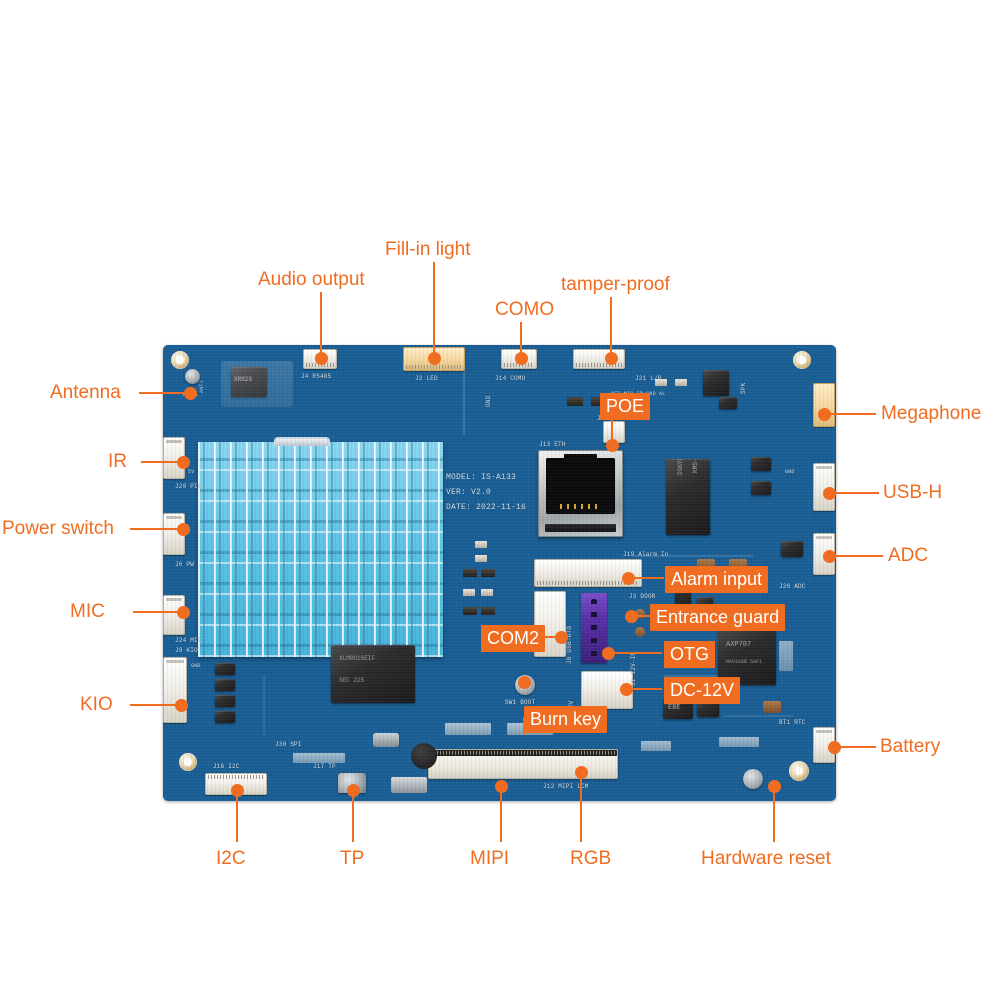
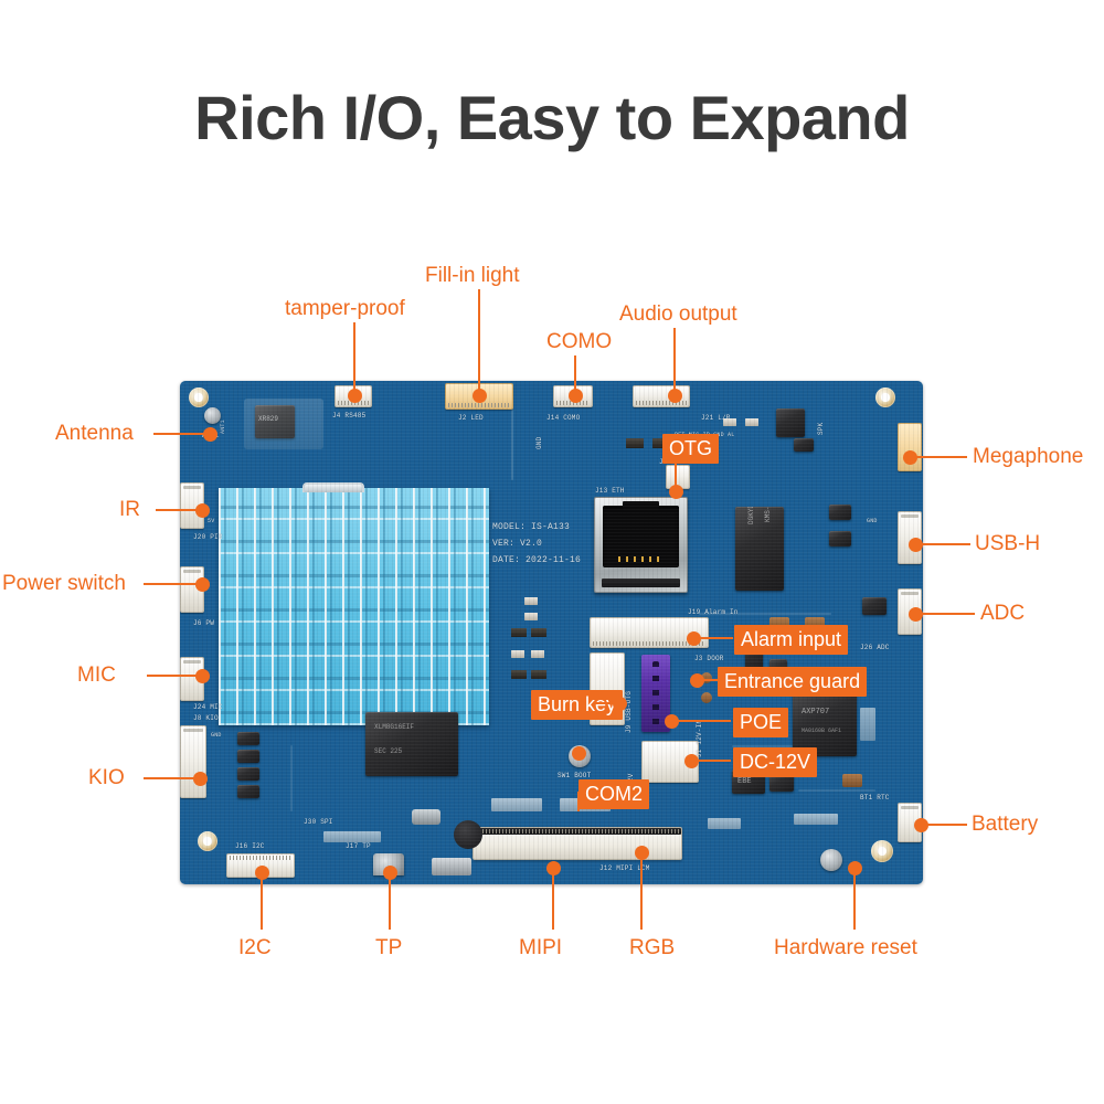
+ Rich I/O, Easy to Expand
- Audio output
+ tamper-proof
  Fill-in light
  COMO
- tamper-proof
+ Audio output
  Antenna
  IR
  Power switch
  MIC
  KIO
  Megaphone
  USB-H
  ADC
  Battery
  I2C
  TP
  MIPI
  RGB
  Hardware reset
- POE
+ OTG
  Alarm input
  Entrance guard
- COM2
+ Burn key
- OTG
+ POE
  DC-12V
- Burn key
+ COM2
